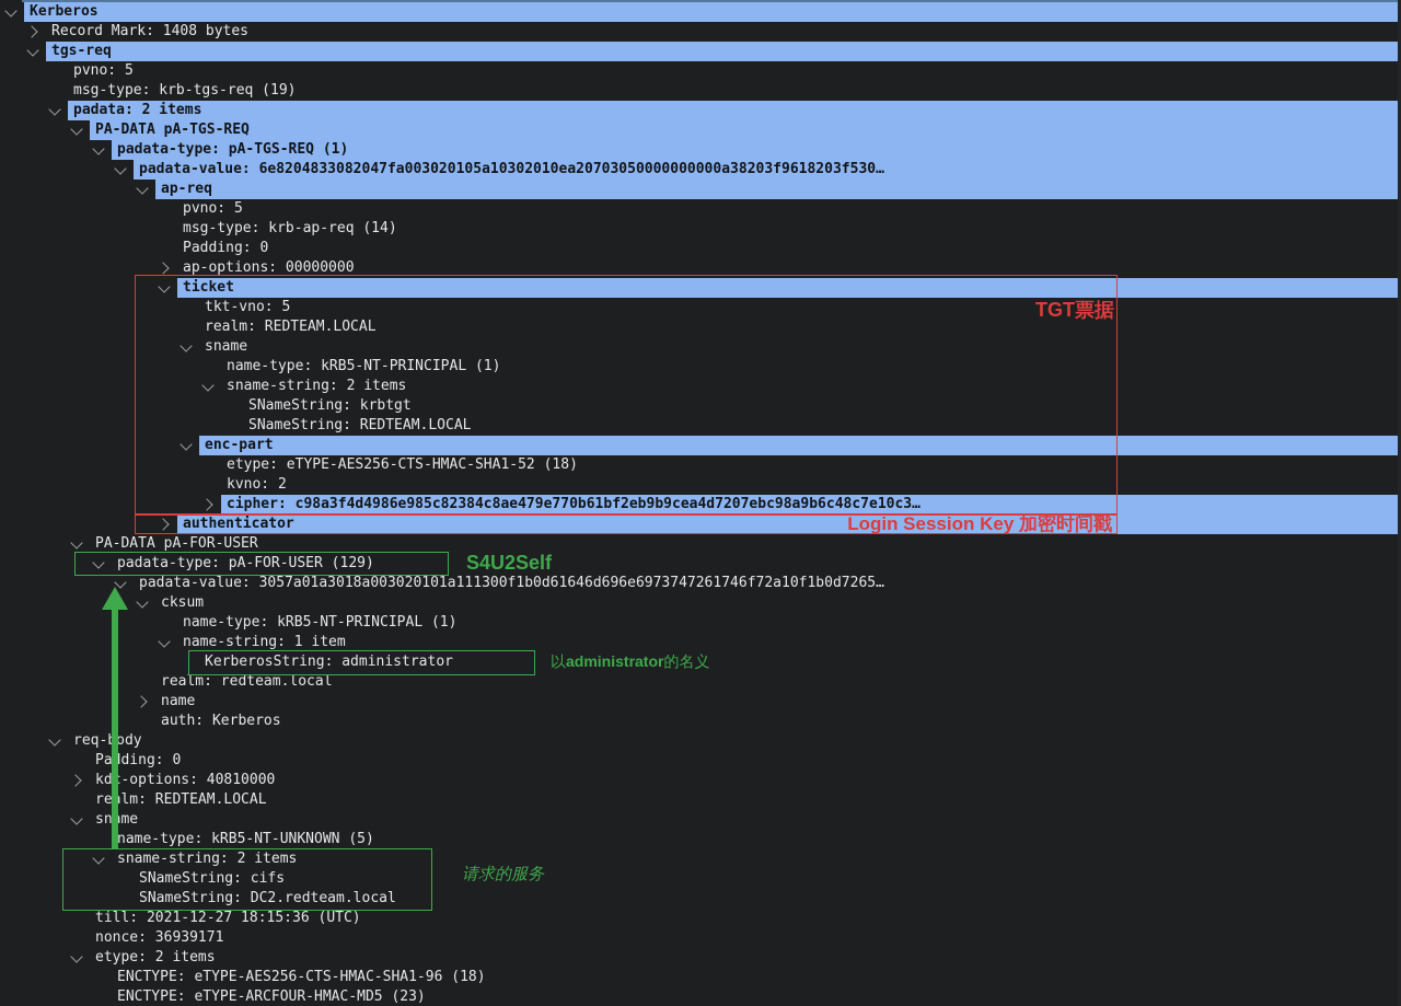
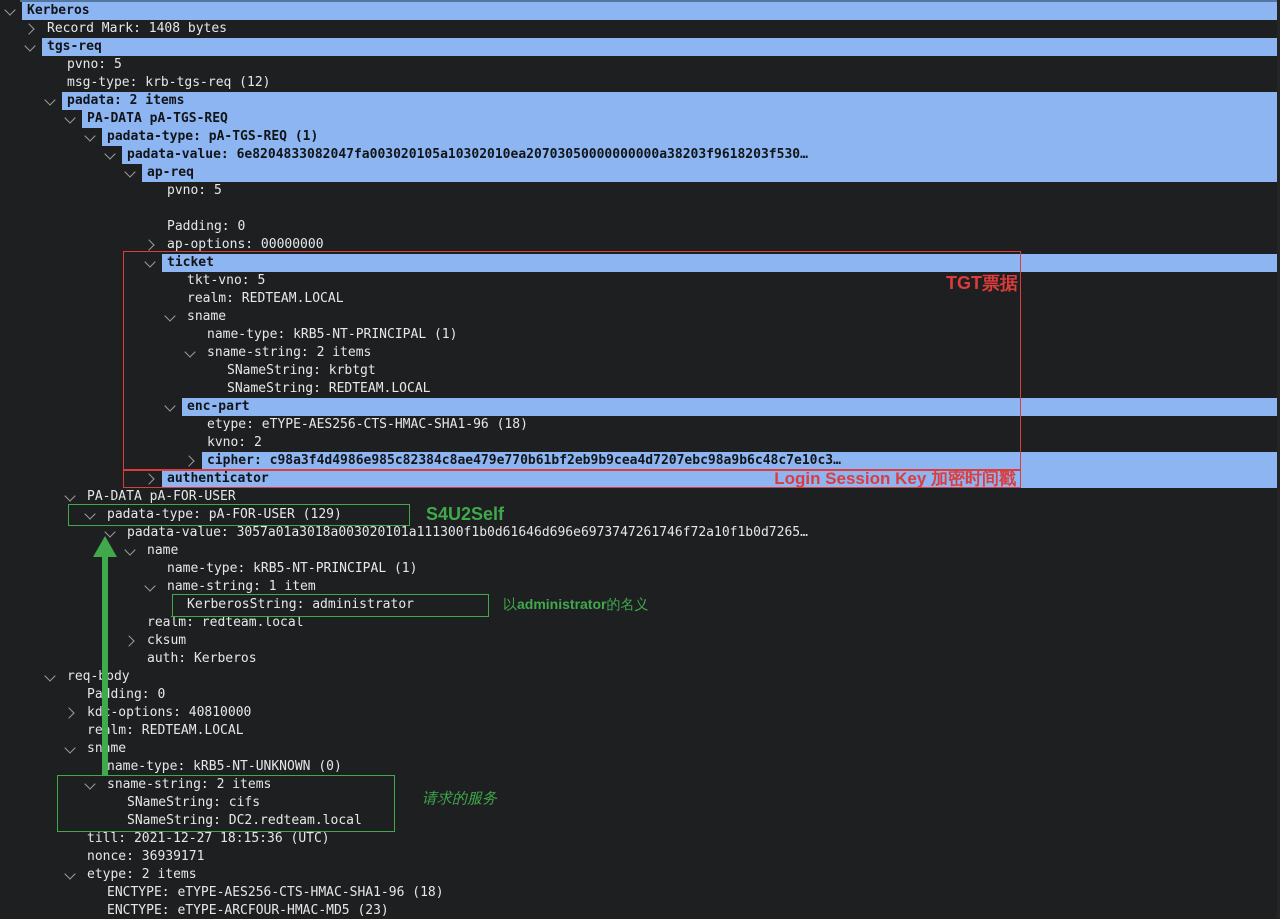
  Kerberos
  Record Mark: 1408 bytes
  tgs-req
  pvno: 5
- msg-type: krb-tgs-req (19)
+ msg-type: krb-tgs-req (12)
  padata: 2 items
  PA-DATA pA-TGS-REQ
  padata-type: pA-TGS-REQ (1)
  padata-value: 6e8204833082047fa003020105a10302010ea20703050000000000a38203f9618203f530…
  ap-req
  pvno: 5
- msg-type: krb-ap-req (14)
  Padding: 0
  ap-options: 00000000
  ticket
  tkt-vno: 5
  realm: REDTEAM.LOCAL
  sname
  name-type: kRB5-NT-PRINCIPAL (1)
  sname-string: 2 items
  SNameString: krbtgt
  SNameString: REDTEAM.LOCAL
  enc-part
- etype: eTYPE-AES256-CTS-HMAC-SHA1-52 (18)
+ etype: eTYPE-AES256-CTS-HMAC-SHA1-96 (18)
  kvno: 2
  cipher: c98a3f4d4986e985c82384c8ae479e770b61bf2eb9b9cea4d7207ebc98a9b6c48c7e10c3…
  authenticator
  PA-DATA pA-FOR-USER
  padata-type: pA-FOR-USER (129)
  padata-value: 3057a01a3018a003020101a111300f1b0d61646d696e6973747261746f72a10f1b0d7265…
- cksum
+ name
  name-type: kRB5-NT-PRINCIPAL (1)
  name-string: 1 item
  KerberosString: administrator
  realm: redteam.local
- name
+ cksum
  auth: Kerberos
  req-ody
  Pading: 0
  kd-options: 40810000
  relm: REDTEAM.LOCAL
  snme
- name-type: kRB5-NT-UNKNOWN (5)
+ name-type: kRB5-NT-UNKNOWN (0)
  sname-string: 2 items
  SNameString: cifs
  SNameString: DC2.redteam.local
  till: 2021-12-27 18:15:36 (UTC)
  nonce: 36939171
  etype: 2 items
  ENCTYPE: eTYPE-AES256-CTS-HMAC-SHA1-96 (18)
  ENCTYPE: eTYPE-ARCFOUR-HMAC-MD5 (23)
  TGT票据
  Login Session Key 加密时间戳
  S4U2Self
  以administrator的名义
  请求的服务
